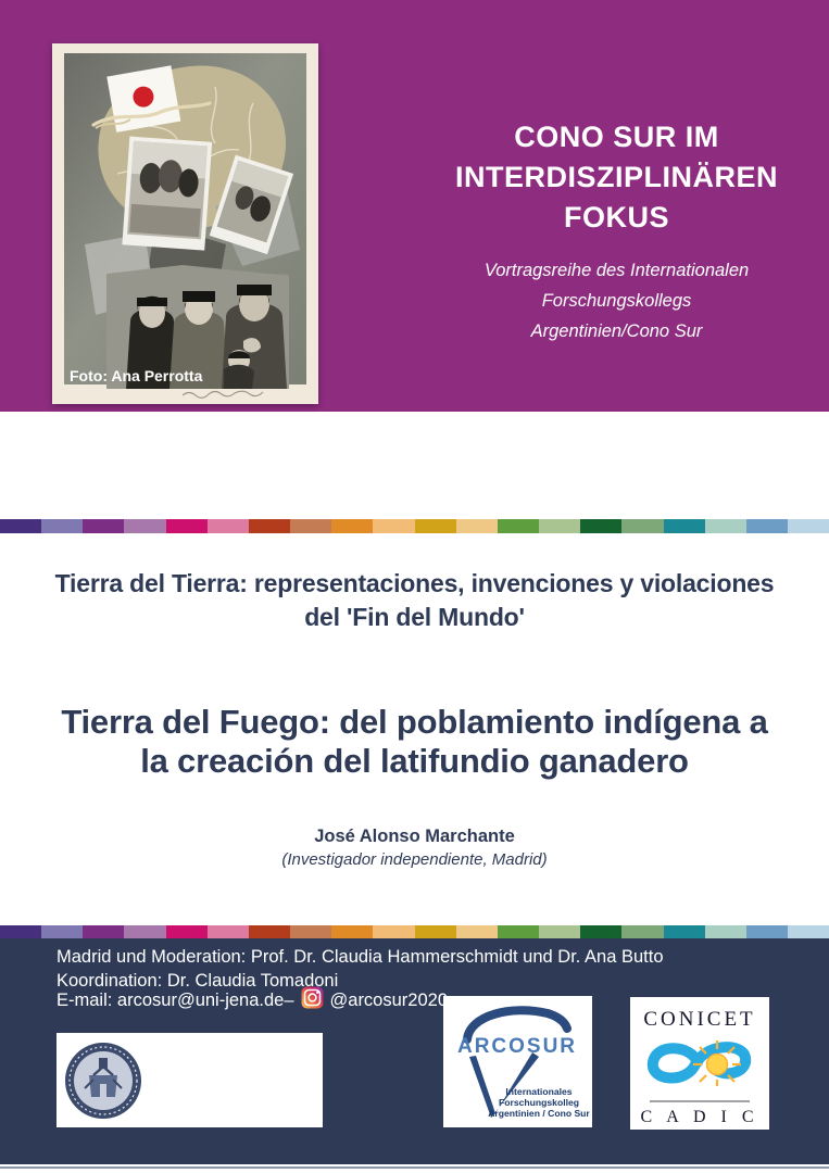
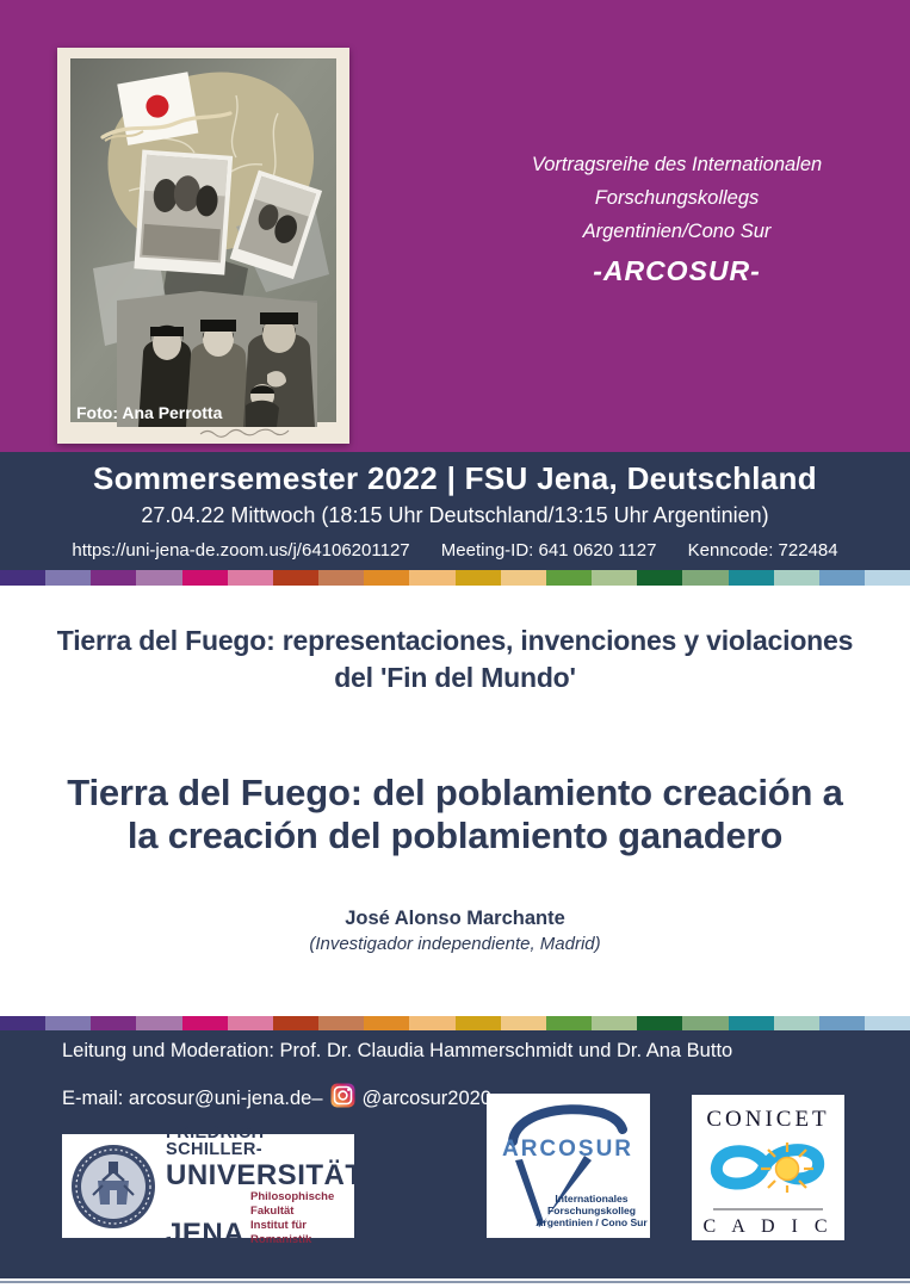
  Foto: Ana Perrotta
- CONO SUR IM
- INTERDISZIPLINÄREN FOKUS
  Vortragsreihe des Internationalen Forschungskollegs
  Argentinien/Cono Sur
+ -ARCOSUR-
+ Sommersemester 2022 | FSU Jena, Deutschland
+ 27.04.22 Mittwoch (18:15 Uhr Deutschland/13:15 Uhr Argentinien)
+ https://uni-jena-de.zoom.us/j/64106201127 Meeting-ID: 641 0620 1127 Kenncode: 722484
- Tierra del Tierra: representaciones, invenciones y violaciones
+ Tierra del Fuego: representaciones, invenciones y violaciones
  del 'Fin del Mundo'
- Tierra del Fuego: del poblamiento indígena a
+ Tierra del Fuego: del poblamiento creación a
- la creación del latifundio ganadero
+ la creación del poblamiento ganadero
  José Alonso Marchante
  (Investigador independiente, Madrid)
- Madrid und Moderation: Prof. Dr. Claudia Hammerschmidt und Dr. Ana Butto
+ Leitung und Moderation: Prof. Dr. Claudia Hammerschmidt und Dr. Ana Butto
- Koordination: Dr. Claudia Tomadoni
  E-mail: arcosur@uni-jena.de–
  @arcosur202
+ FRIEDRICH-SCHILLER-
+ UNIVERSITÄT
+ JENA
+ Philosophische Fakultät
+ Institut für Romanistik
  ARCOSUR
  Internationales
  Forschungskolleg
  Argentinien / Cono Sur
  CONICET
  C A D I C
